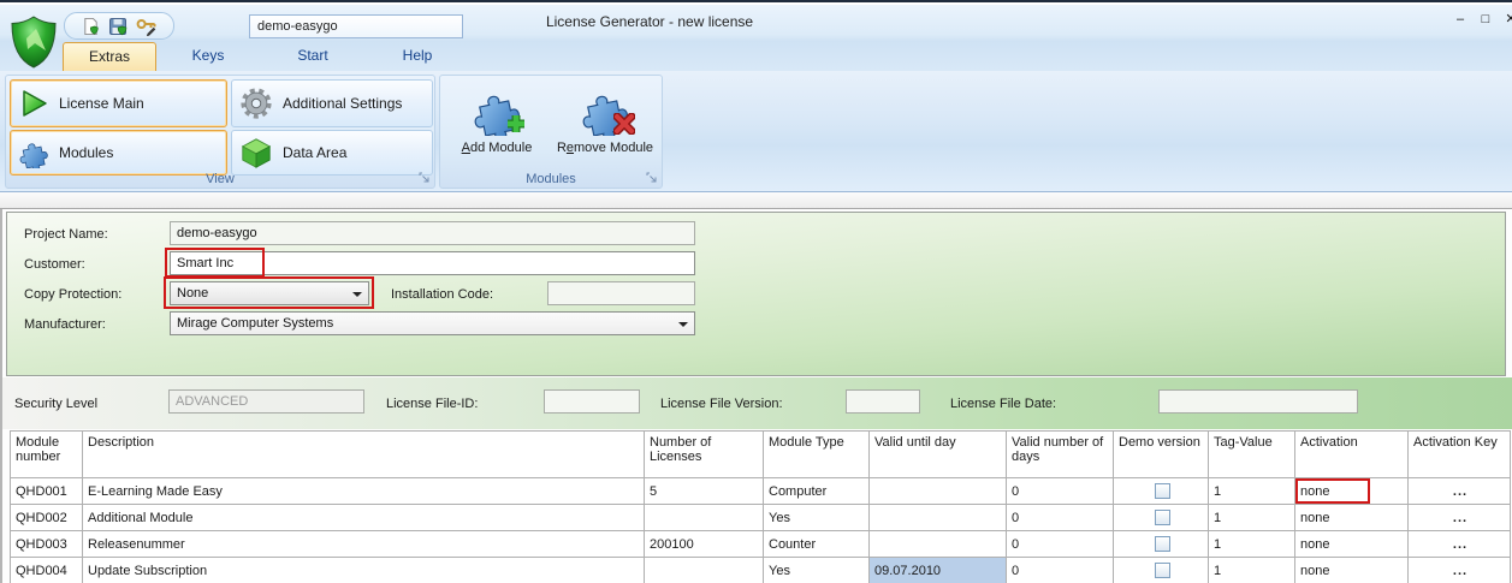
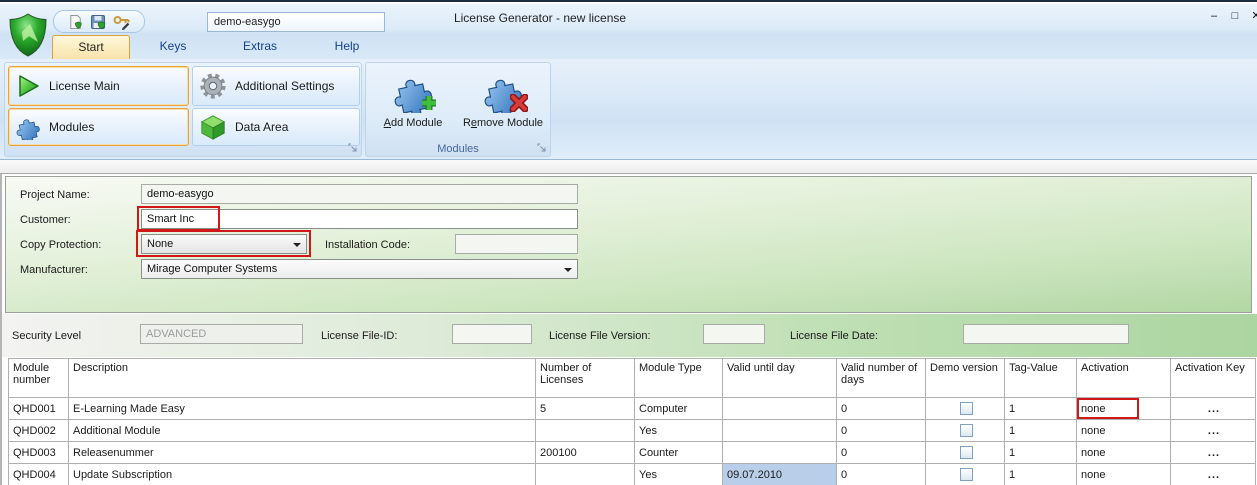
  License Generator - new license
  –
  □
  ✕
  demo-easygo
- Extras
+ Start
  Keys
- Start
+ Extras
  Help
  License Main
  Additional Settings
  Modules
  Data Area
- View
  Add Module
  Remove Module
  Modules
  Project Name:
  demo-easygo
  Customer:
  Smart Inc
  Copy Protection:
  None
  Installation Code:
  Manufacturer:
  Mirage Computer Systems
  Security Level
  ADVANCED
  License File-ID:
  License File Version:
  License File Date:
  Module number	Description	Number of Licenses	Module Type	Valid until day	Valid number of days	Demo version	Tag-Value	Activation	Activation Key
  QHD001	E-Learning Made Easy	5	Computer		0		1	none	...
  QHD002	Additional Module		Yes		0		1	none	...
  QHD003	Releasenummer	200100	Counter		0		1	none	...
  QHD004	Update Subscription		Yes	09.07.2010	0		1	none	...
